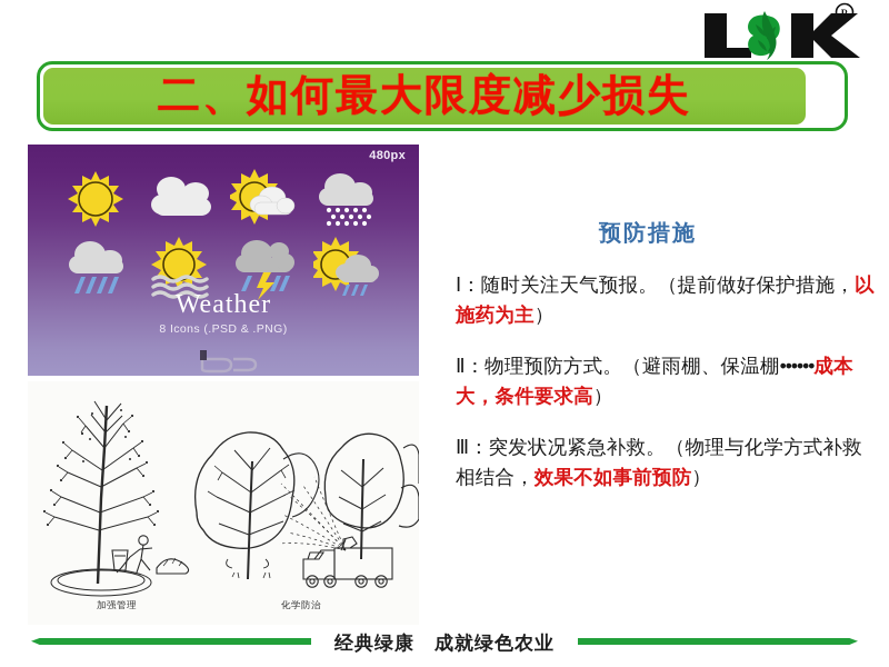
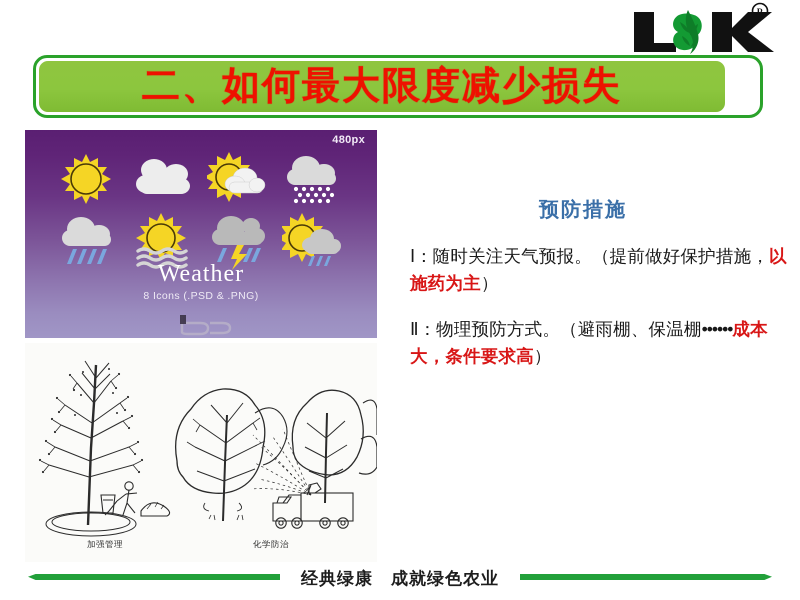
  R
  二、如何最大限度减少损失
  480px
  Weather
  8 Icons (.PSD & .PNG)
  加强管理
  化学防治
  预防措施
  Ⅰ：随时关注天气预报。（提前做好保护措施，以施药为主）
  Ⅱ：物理预防方式。（避雨棚、保温棚••••••成本大，条件要求高）
- Ⅲ：突发状况紧急补救。（物理与化学方式补救相结合，效果不如事前预防）
  经典绿康 成就绿色农业
